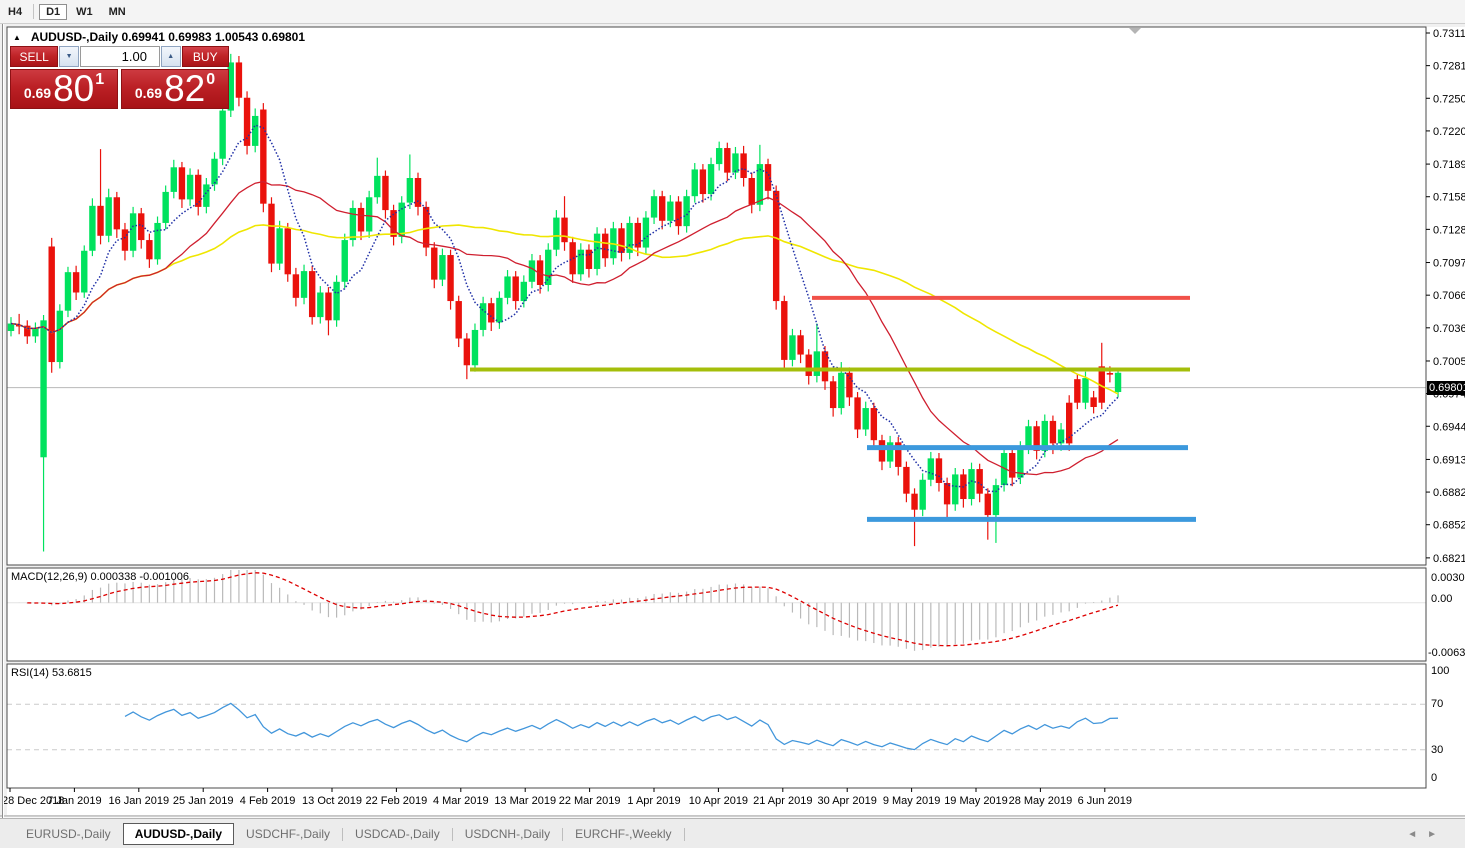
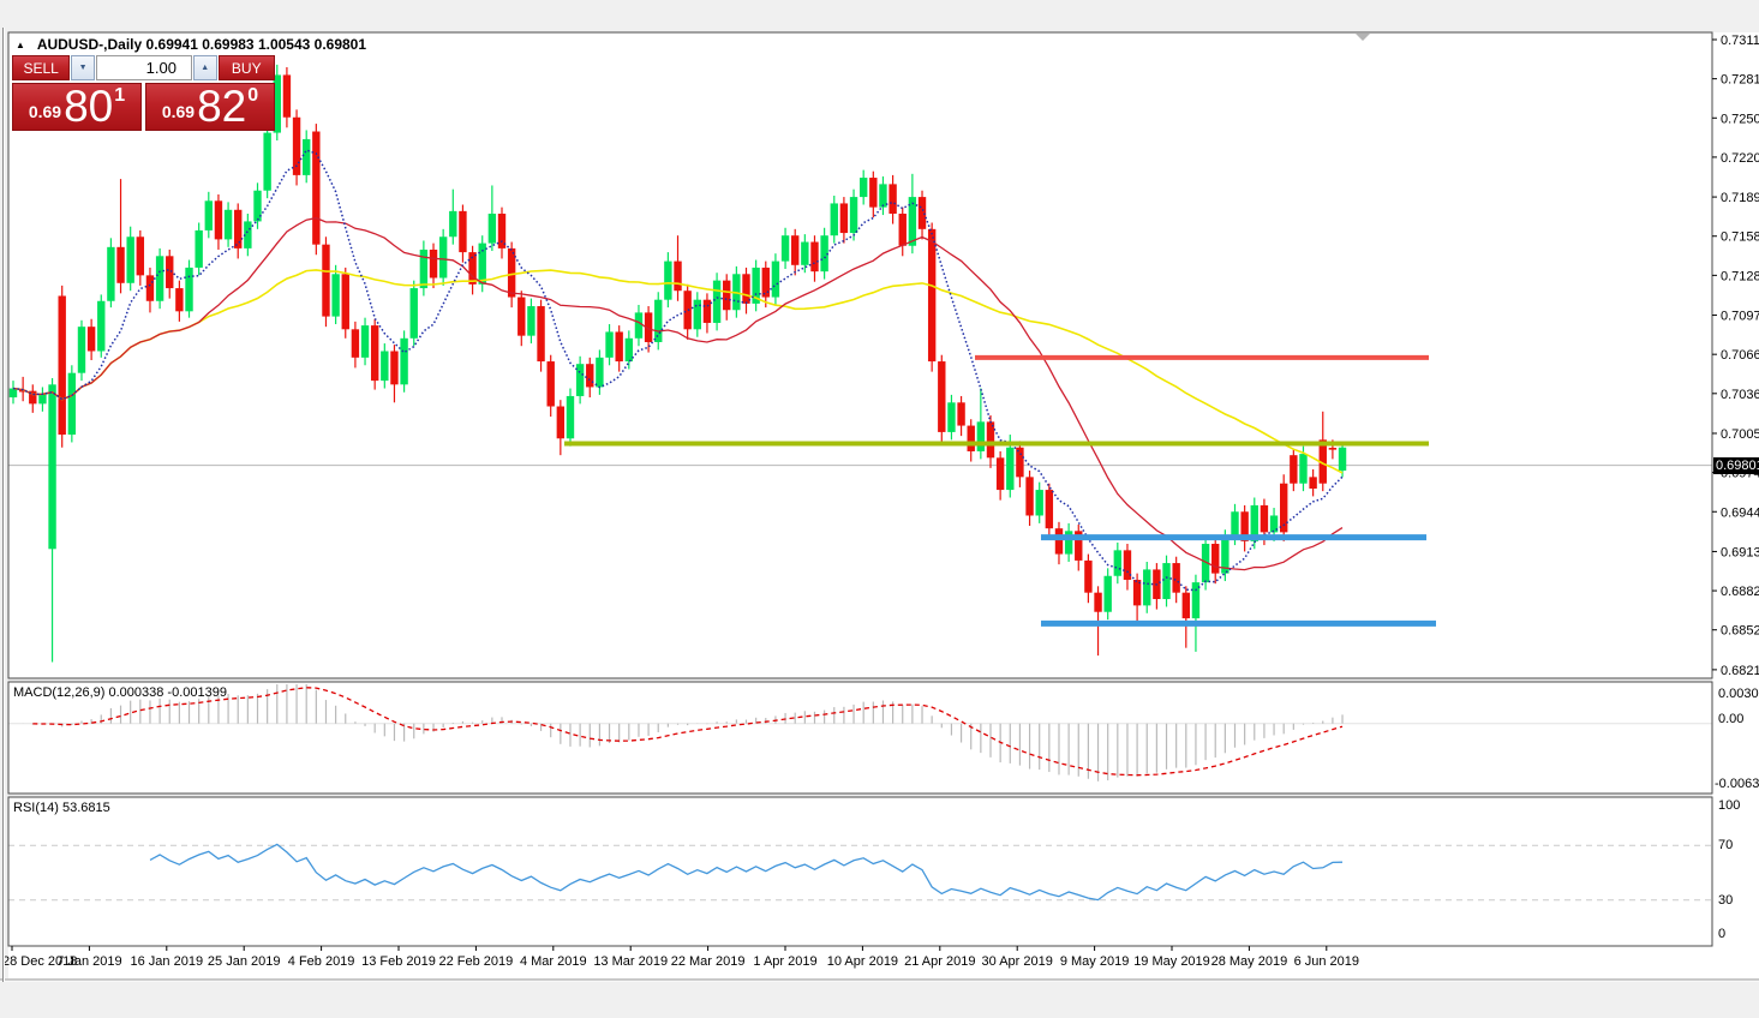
- H4
- D1
- W1
- MN
  0.7311
  0.7281
  0.7250
  0.7220
  0.7189
  0.7158
  0.7128
  0.7097
  0.7066
  0.7036
  0.7005
  0.6944
  0.6913
  0.6882
  0.6852
  0.6821
  28 Dec 2018
  7 Jan 2019
  16 Jan 2019
  25 Jan 2019
  4 Feb 2019
- 13 Oct 2019
+ 13 Feb 2019
  22 Feb 2019
  4 Mar 2019
  13 Mar 2019
  22 Mar 2019
  1 Apr 2019
  10 Apr 2019
  21 Apr 2019
  30 Apr 2019
  9 May 2019
  19 May 2019
  28 May 2019
  6 Jun 2019
  ▲ AUDUSD-,Daily 0.69941 0.69983 1.00543 0.69801
  SELL
  1.00
  BUY
  0.69
  80
  1
  0.69
  82
  0
- MACD(12,26,9) 0.000338 -0.001006
+ MACD(12,26,9) 0.000338 -0.001399
  RSI(14) 53.6815
  0.0030
  0.00
  -0.0063
  100
  70
  30
  0
  0.6980
- EURUSD-,Daily
- AUDUSD-,Daily
- USDCHF-,Daily
- USDCAD-,Daily
- USDCNH-,Daily
- EURCHF-,Weekly
- ◄►
